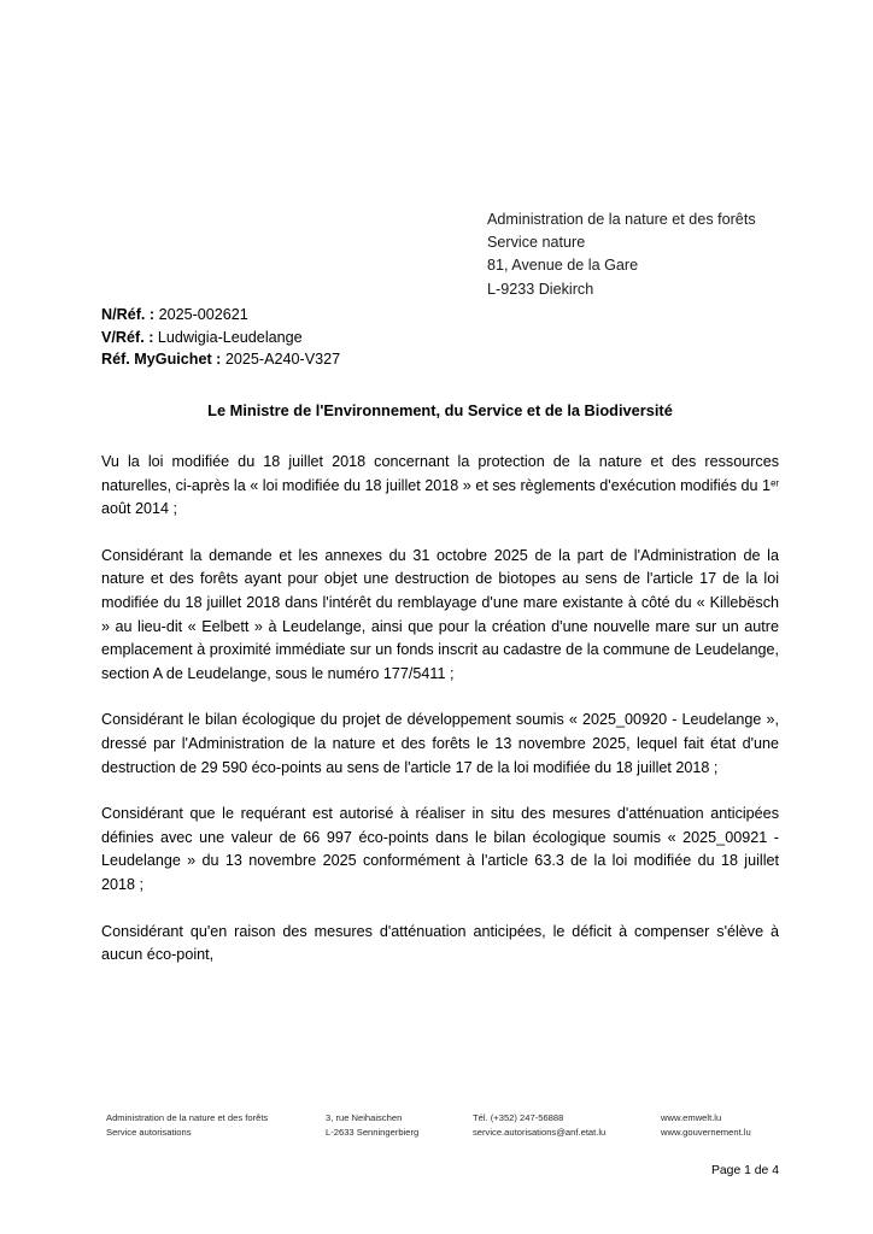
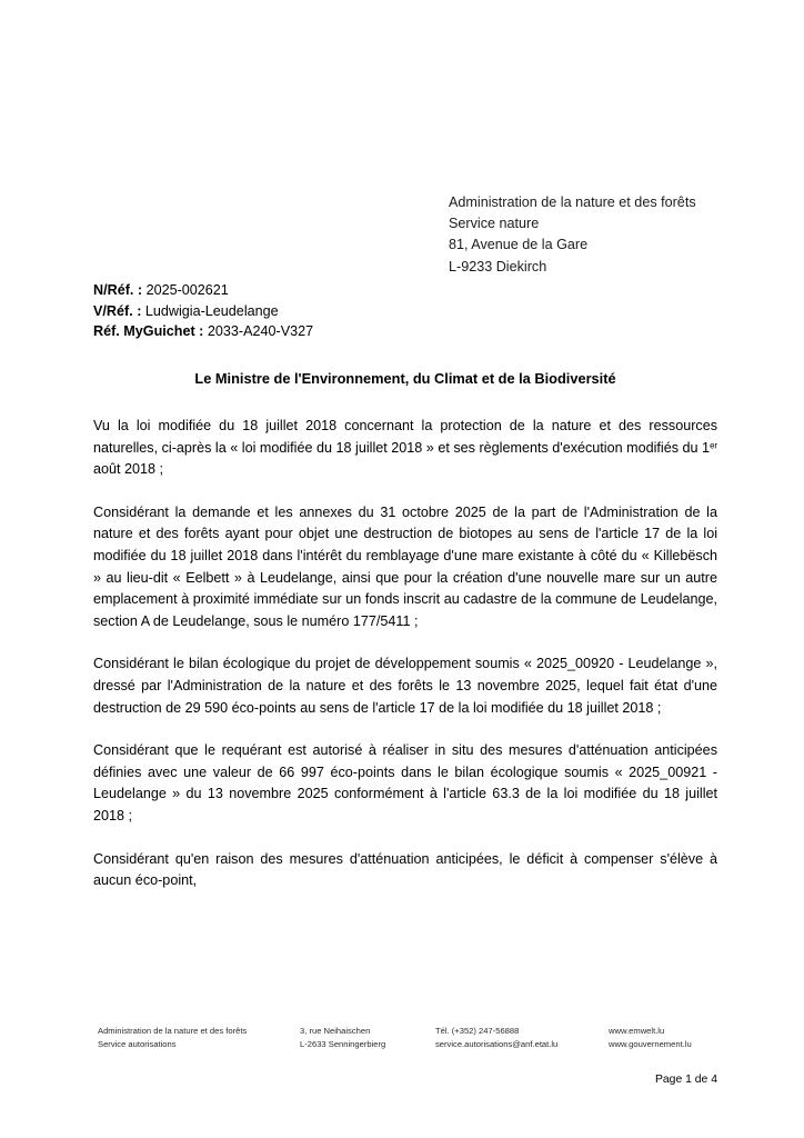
  Administration de la nature et des forêts
  Service nature
  81, Avenue de la Gare
  L-9233 Diekirch
  N/Réf. : 2025-002621
  V/Réf. : Ludwigia-Leudelange
- Réf. MyGuichet : 2025-A240-V327
+ Réf. MyGuichet : 2033-A240-V327
- Le Ministre de l'Environnement, du Service et de la Biodiversité
+ Le Ministre de l'Environnement, du Climat et de la Biodiversité
- Vu la loi modifiée du 18 juillet 2018 concernant la protection de la nature et des ressources naturelles, ci-après la « loi modifiée du 18 juillet 2018 » et ses règlements d'exécution modifiés du 1er août 2014 ;
+ Vu la loi modifiée du 18 juillet 2018 concernant la protection de la nature et des ressources naturelles, ci-après la « loi modifiée du 18 juillet 2018 » et ses règlements d'exécution modifiés du 1er août 2018 ;
  Considérant la demande et les annexes du 31 octobre 2025 de la part de l'Administration de la nature et des forêts ayant pour objet une destruction de biotopes au sens de l'article 17 de la loi modifiée du 18 juillet 2018 dans l'intérêt du remblayage d'une mare existante à côté du « Killebësch » au lieu-dit « Eelbett » à Leudelange, ainsi que pour la création d'une nouvelle mare sur un autre emplacement à proximité immédiate sur un fonds inscrit au cadastre de la commune de Leudelange, section A de Leudelange, sous le numéro 177/5411 ;
  Considérant le bilan écologique du projet de développement soumis « 2025_00920 - Leudelange », dressé par l'Administration de la nature et des forêts le 13 novembre 2025, lequel fait état d'une destruction de 29 590 éco-points au sens de l'article 17 de la loi modifiée du 18 juillet 2018 ;
  Considérant que le requérant est autorisé à réaliser in situ des mesures d'atténuation anticipées définies avec une valeur de 66 997 éco-points dans le bilan écologique soumis « 2025_00921 - Leudelange » du 13 novembre 2025 conformément à l'article 63.3 de la loi modifiée du 18 juillet 2018 ;
  Considérant qu'en raison des mesures d'atténuation anticipées, le déficit à compenser s'élève à aucun éco-point,
  Administration de la nature et des forêts
  Service autorisations
  3, rue Neihaischen
  L-2633 Senningerbierg
  Tél. (+352) 247-56888
  service.autorisations@anf.etat.lu
  www.emwelt.lu
  www.gouvernement.lu
  Page 1 de 4
